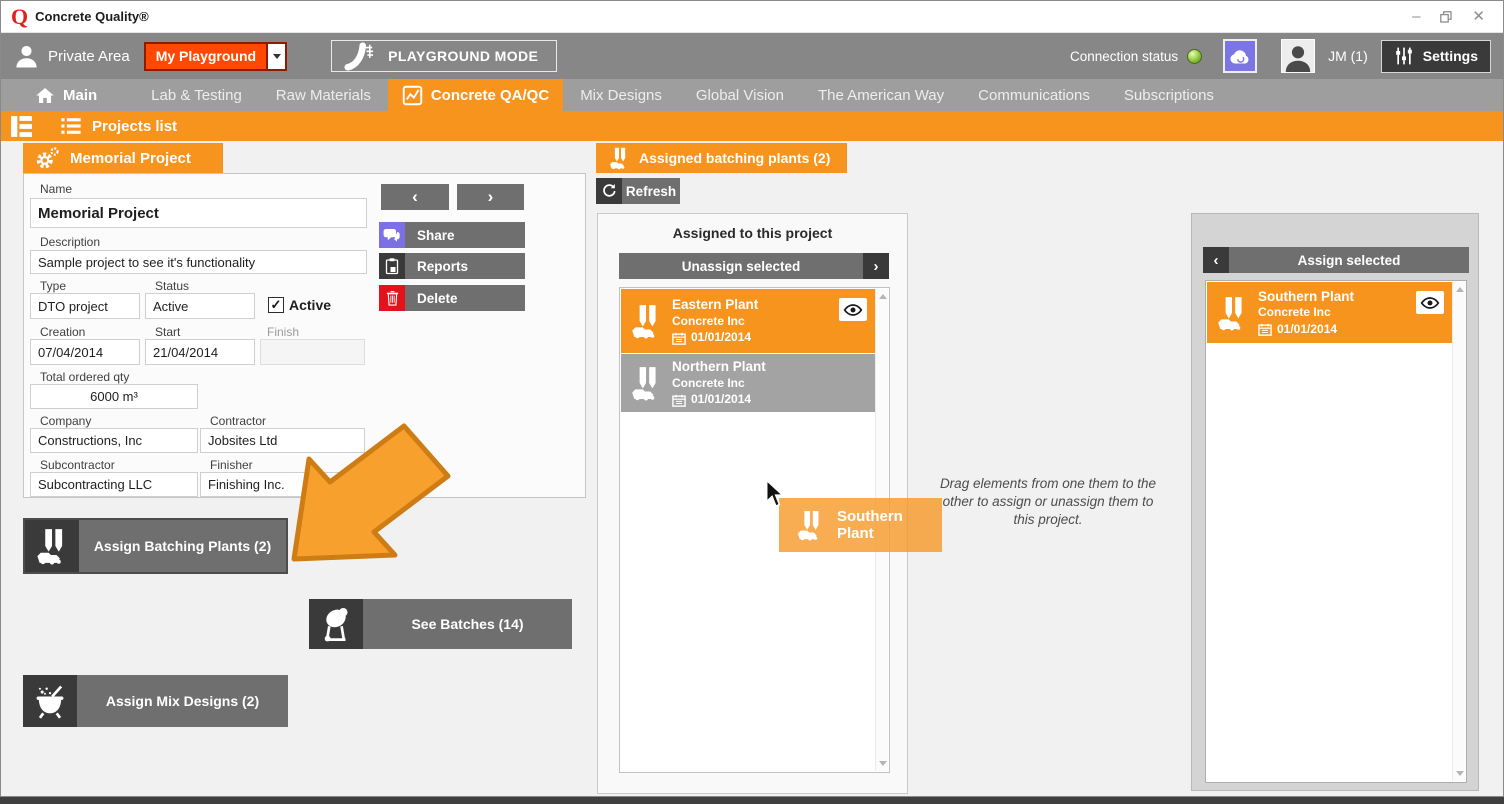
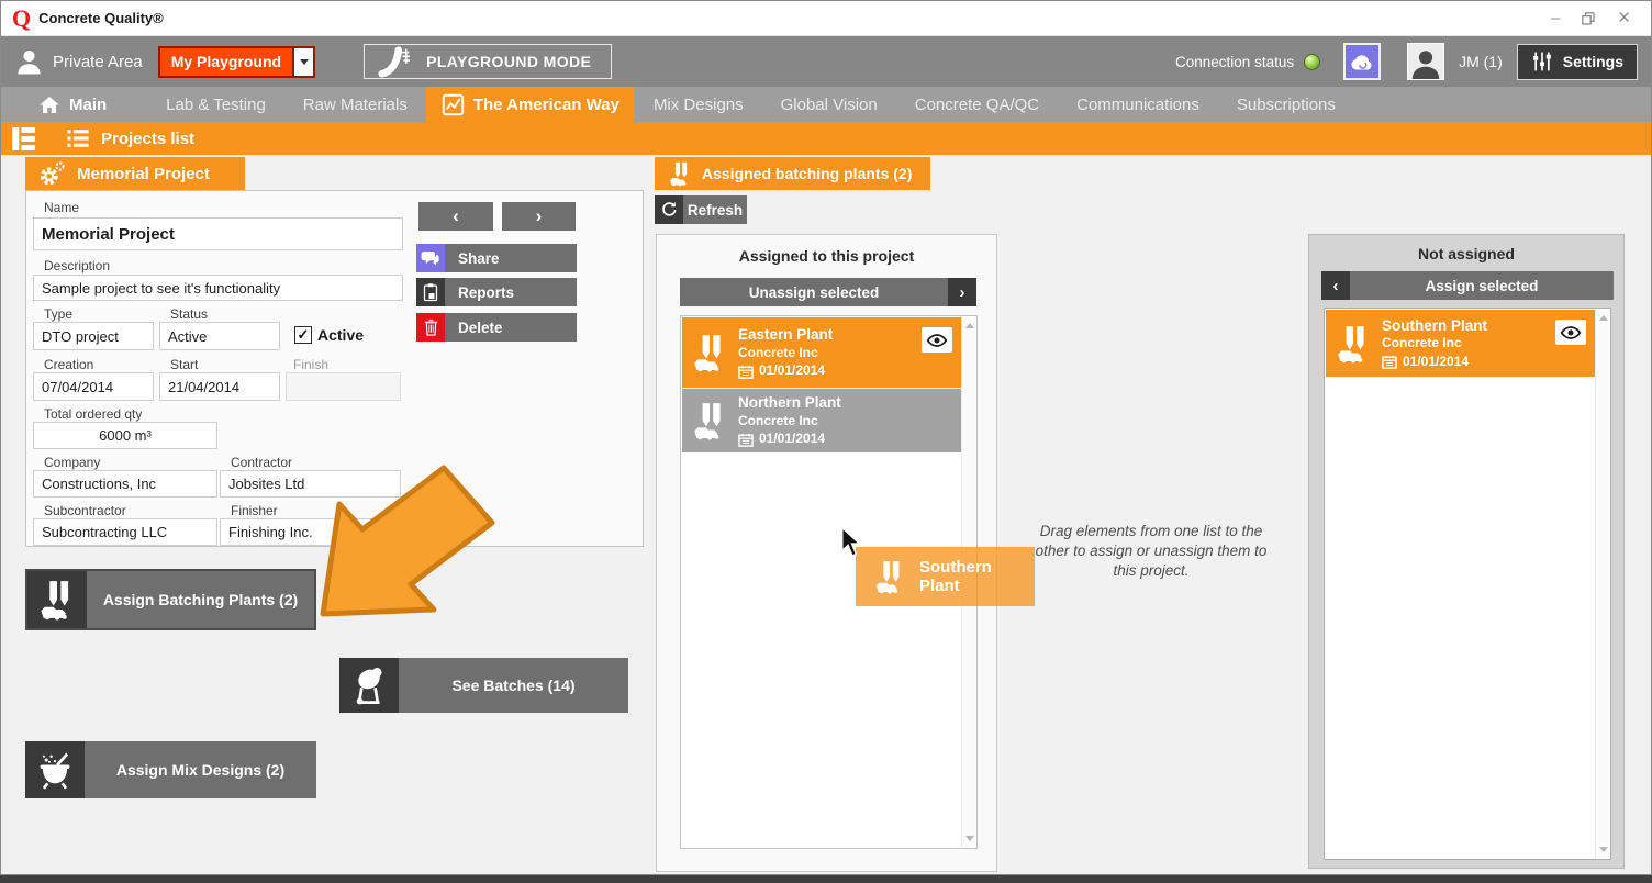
  Q
  Concrete Quality®
  –
  ✕
  Private Area
  My Playground
  PLAYGROUND MODE
  Connection status
  JM (1)
  Settings
  Main
  Lab & Testing
  Raw Materials
- Concrete QA/QC
+ The American Way
  Mix Designs
  Global Vision
- The American Way
+ Concrete QA/QC
  Communications
  Subscriptions
  Projects list
  Memorial Project
  Name
  Memorial Project
  Description
  Sample project to see it's functionality
  Type
  Status
  DTO project
  Active
  ✓
  Active
  Creation
  Start
  Finish
  07/04/2014
  21/04/2014
  Total ordered qty
  6000 m³
  Company
  Contractor
  Constructions, Inc
  Jobsites Ltd
  Subcontractor
  Finisher
  Subcontracting LLC
  Finishing Inc.
  ‹
  ›
  Share
  Reports
  Delete
  Assign Batching Plants (2)
  See Batches (14)
  Assign Mix Designs (2)
  Assigned batching plants (2)
  Refresh
  Assigned to this project
  Unassign selected
  ›
  Eastern Plant
  Concrete Inc
  01/01/2014
  Northern Plant
  Concrete Inc
  01/01/2014
  Southern Plant
- Drag elements from one them to the other to assign or unassign them to this project.
+ Drag elements from one list to the other to assign or unassign them to this project.
+ Not assigned
  ‹
  Assign selected
  Southern Plant
  Concrete Inc
  01/01/2014
